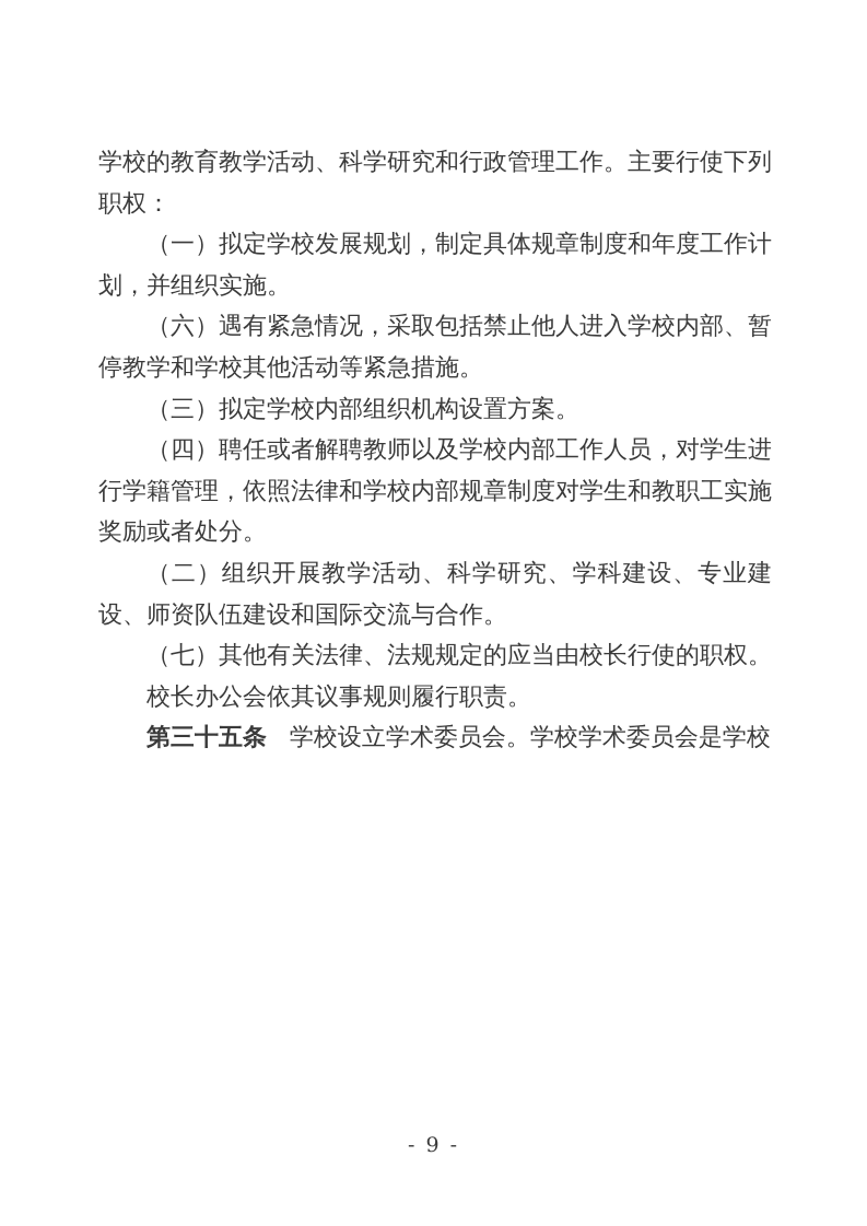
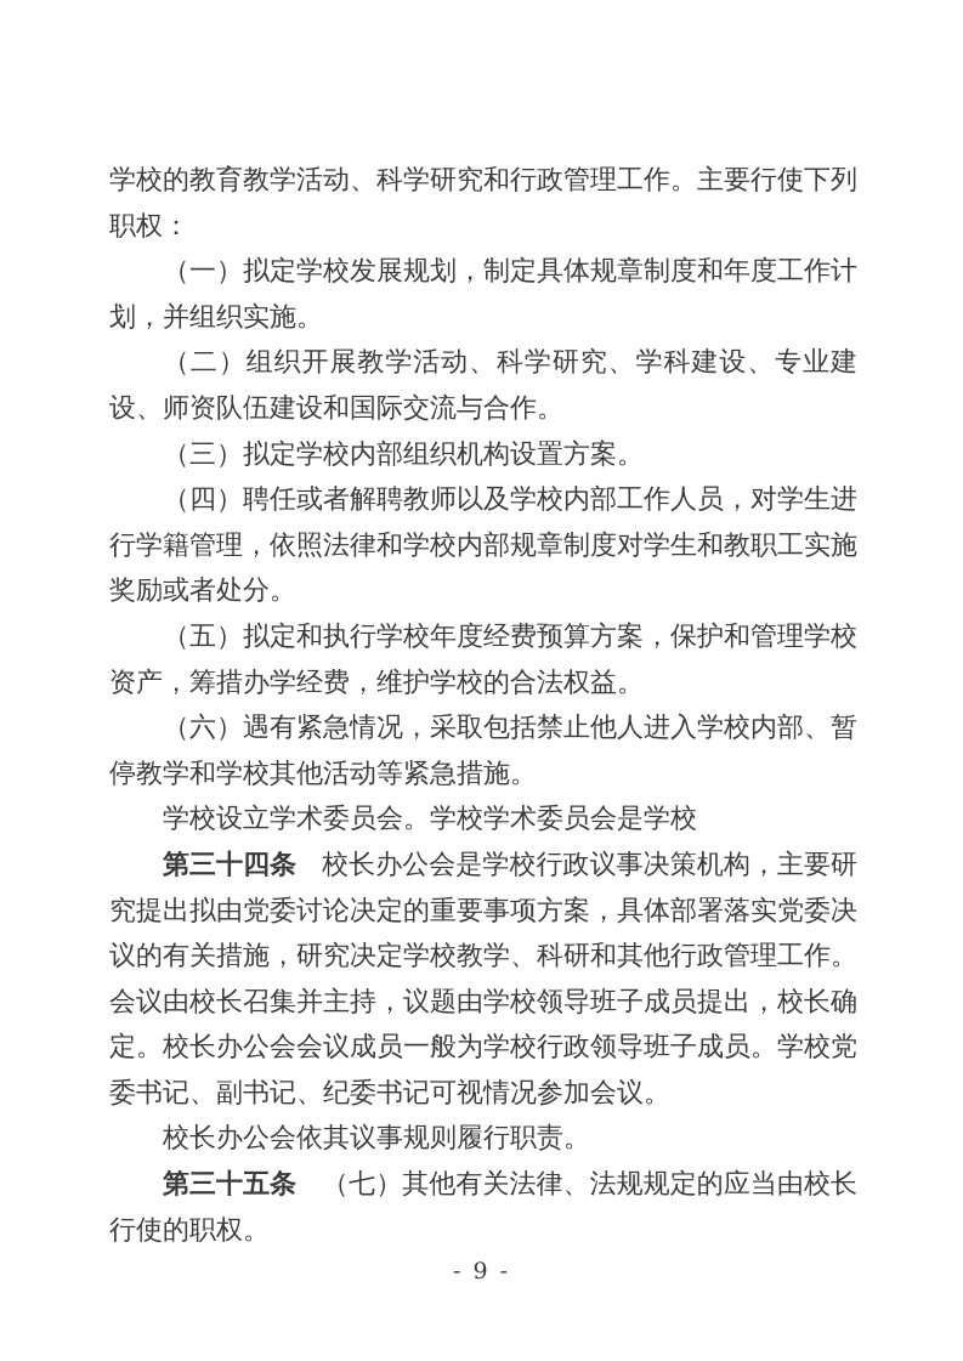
  学校的教育教学活动、科学研究和行政管理工作。主要行使下列职权：
  （一）拟定学校发展规划，制定具体规章制度和年度工作计划，并组织实施。
- （六）遇有紧急情况，采取包括禁止他人进入学校内部、暂停教学和学校其他活动等紧急措施。
+ （二）组织开展教学活动、科学研究、学科建设、专业建设、师资队伍建设和国际交流与合作。
  （三）拟定学校内部组织机构设置方案。
  （四）聘任或者解聘教师以及学校内部工作人员，对学生进行学籍管理，依照法律和学校内部规章制度对学生和教职工实施奖励或者处分。
+ （五）拟定和执行学校年度经费预算方案，保护和管理学校资产，筹措办学经费，维护学校的合法权益。
- （二）组织开展教学活动、科学研究、学科建设、专业建设、师资队伍建设和国际交流与合作。
+ （六）遇有紧急情况，采取包括禁止他人进入学校内部、暂停教学和学校其他活动等紧急措施。
- （七）其他有关法律、法规规定的应当由校长行使的职权。
+ 学校设立学术委员会。学校学术委员会是学校
+ 第三十四条 校长办公会是学校行政议事决策机构，主要研究提出拟由党委讨论决定的重要事项方案，具体部署落实党委决议的有关措施，研究决定学校教学、科研和其他行政管理工作。会议由校长召集并主持，议题由学校领导班子成员提出，校长确定。校长办公会会议成员一般为学校行政领导班子成员。学校党委书记、副书记、纪委书记可视情况参加会议。
  校长办公会依其议事规则履行职责。
- 第三十五条 学校设立学术委员会。学校学术委员会是学校
+ 第三十五条 （七）其他有关法律、法规规定的应当由校长行使的职权。
  - 9 -
